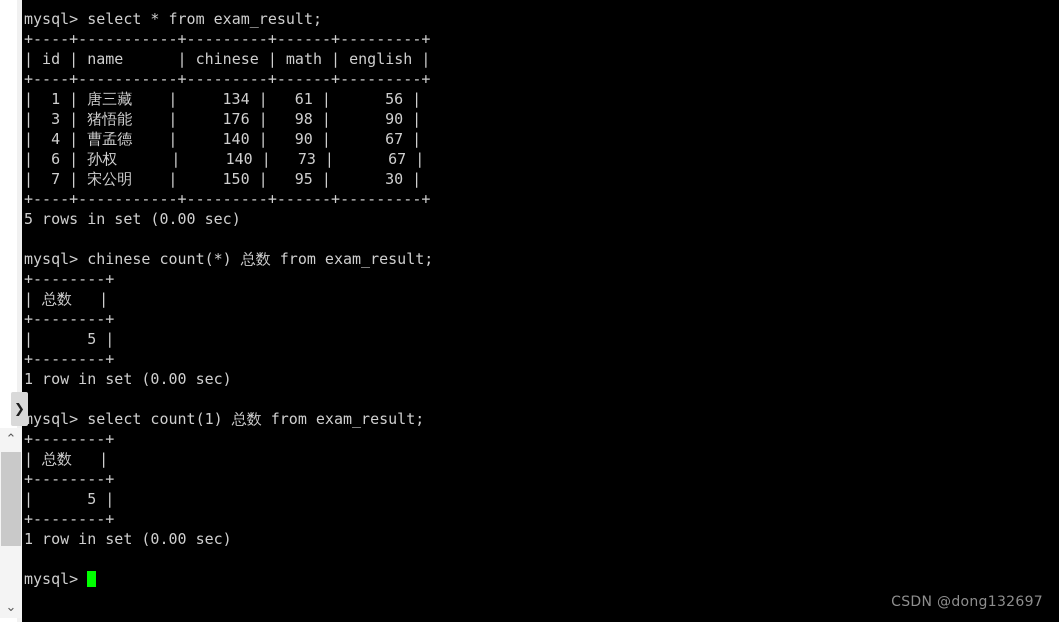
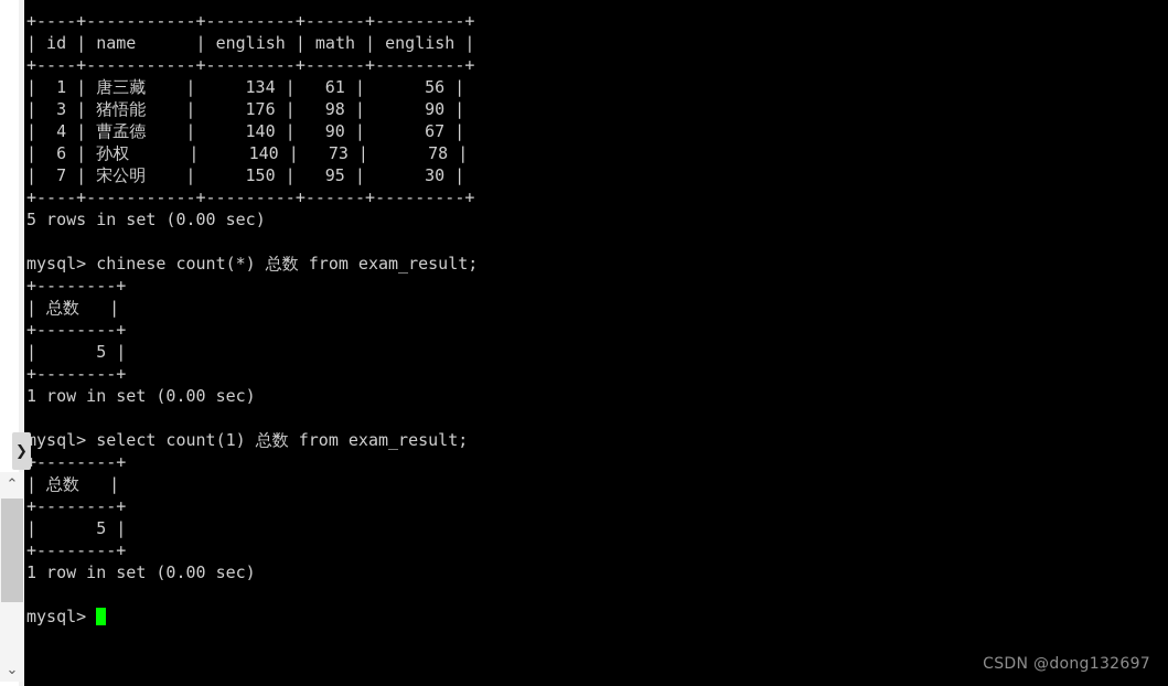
  ⌃
  ⌄
  ❯
- mysql> select * from exam_result;
  +----+-----------+---------+------+---------+
- | id | name | chinese | math | english |
+ | id | name | english | math | english |
  +----+-----------+---------+------+---------+
  | 1 | 唐三藏 | 134 | 61 | 56 |
  | 3 | 猪悟能 | 176 | 98 | 90 |
  | 4 | 曹孟德 | 140 | 90 | 67 |
- | 6 | 孙权 | 140 | 73 | 67 |
+ | 6 | 孙权 | 140 | 73 | 78 |
  | 7 | 宋公明 | 150 | 95 | 30 |
  +----+-----------+---------+------+---------+
  5 rows in set (0.00 sec)
  mysql> chinese count(*) 总数 from exam_result;
  +--------+
  | 总数 |
  +--------+
  | 5 |
  +--------+
  1 row in set (0.00 sec)
  mysql> select count(1) 总数 from exam_result;
  +--------+
  | 总数 |
  +--------+
  | 5 |
  +--------+
  1 row in set (0.00 sec)
  mysql>
  CSDN @dong132697
